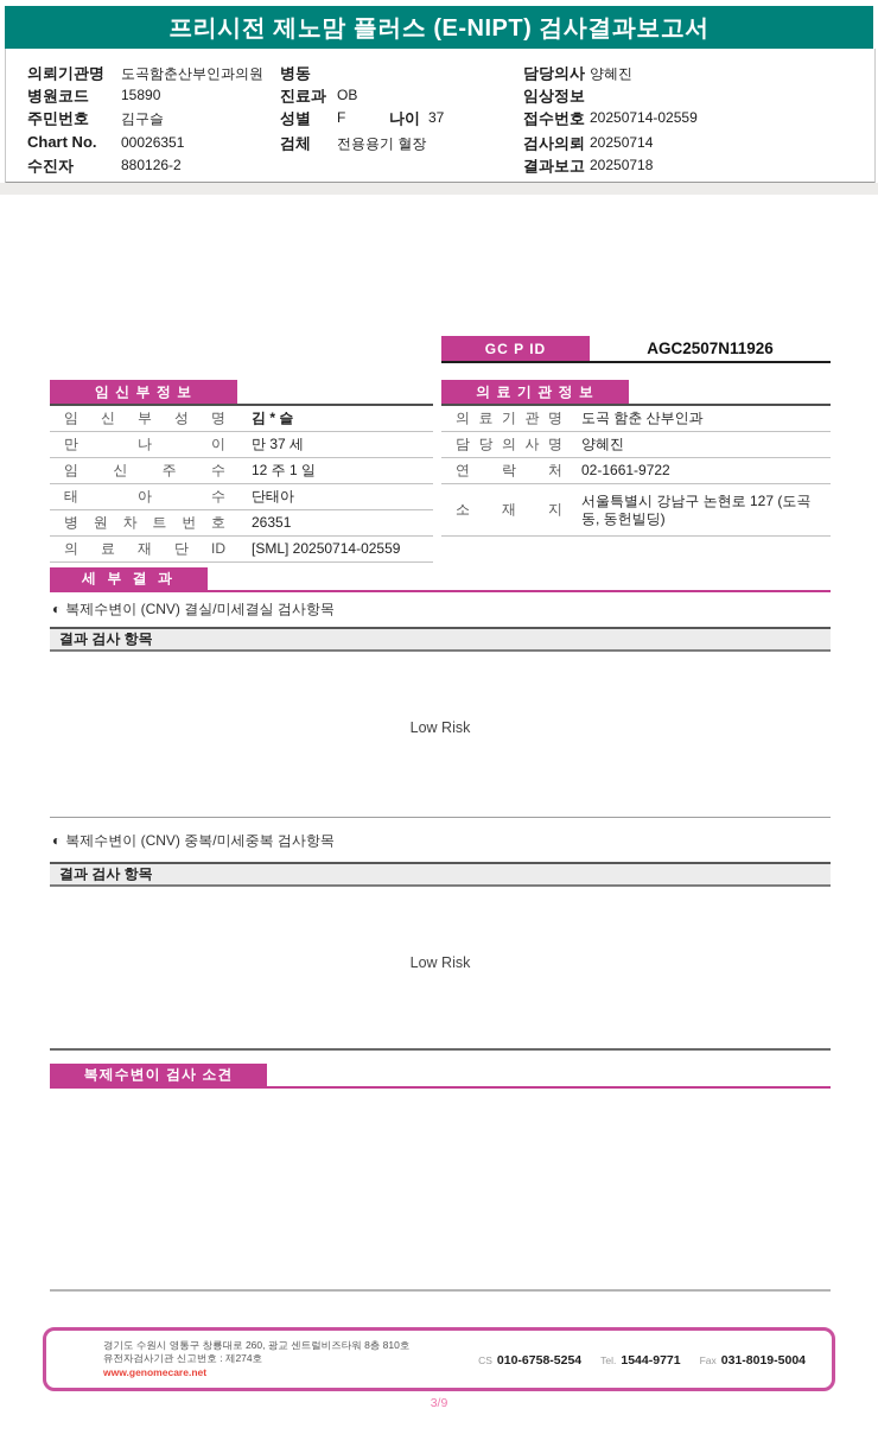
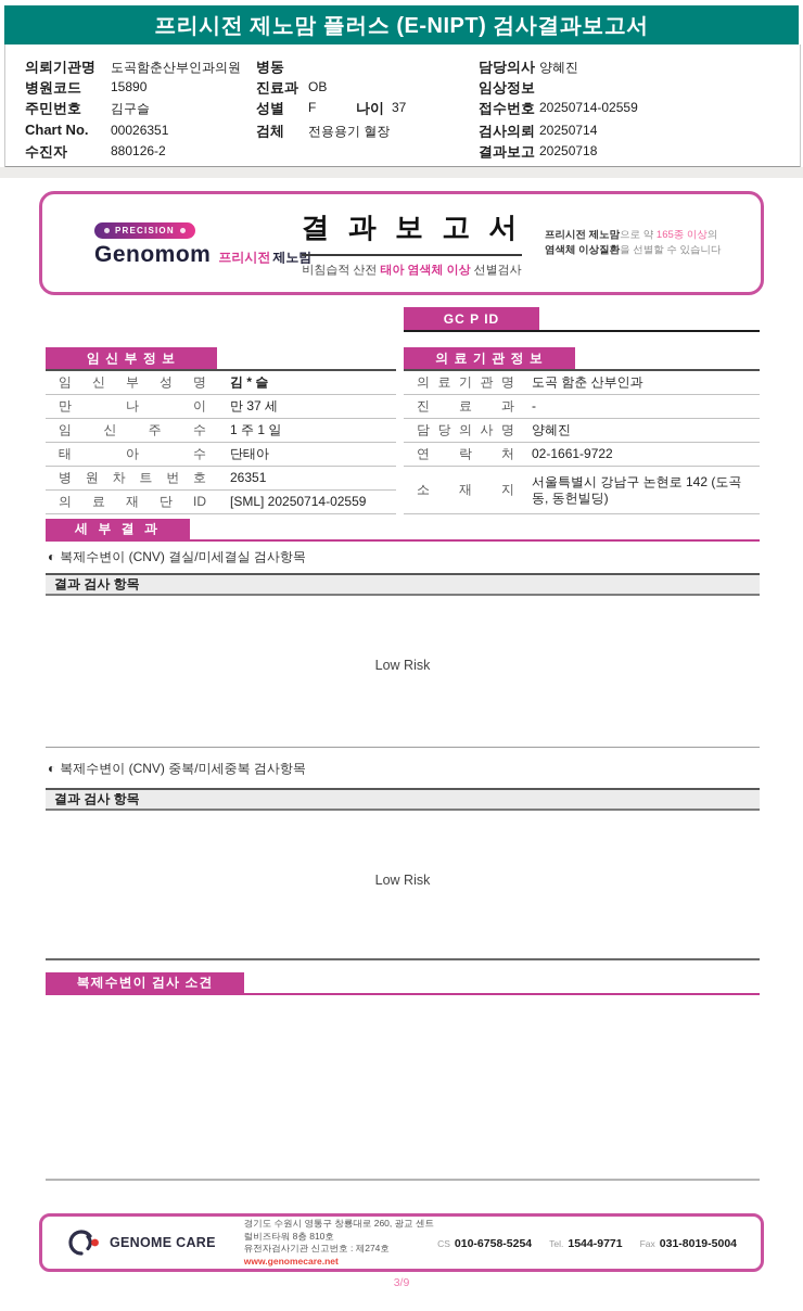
  프리시전 제노맘 플러스 (E-NIPT) 검사결과보고서
  의뢰기관명
  도곡함춘산부인과의원
  병동
  담당의사
  양혜진
  병원코드
  15890
  진료과
  OB
  임상정보
  주민번호
  김구슬
  성별
  F
  나이
  37
  접수번호
  20250714-02559
  Chart No.
  00026351
  검체
  전용용기 혈장
  검사의뢰
  20250714
  수진자
  880126-2
  결과보고
  20250718
+ PRECISION
+ Genomom 프리시전 제노맘
+ 결 과 보 고 서
+ 비침습적 산전 태아 염색체 이상 선별검사
+ 프리시전 제노맘으로 약 165종 이상의
+ 염색체 이상질환을 선별할 수 있습니다
  GC P ID
- AGC2507N11926
  임 신 부 정 보
  임 신 부 성 명
  김 * 슬
  만 나 이
  만 37 세
  임 신 주 수
- 12 주 1 일
+ 1 주 1 일
  태 아 수
  단태아
  병 원 차 트 번 호
  26351
  의 료 재 단 ID
  [SML] 20250714-02559
  의 료 기 관 정 보
  의 료 기 관 명
  도곡 함춘 산부인과
+ 진 료 과
+ -
  담 당 의 사 명
  양혜진
  연 락 처
  02-1661-9722
  소 재 지
- 서울특별시 강남구 논현로 127 (도곡동, 동헌빌딩)
+ 서울특별시 강남구 논현로 142 (도곡동, 동헌빌딩)
  세 부 결 과
  ◐ 복제수변이 (CNV) 결실/미세결실 검사항목
  결과 검사 항목
  Low Risk
  ◐ 복제수변이 (CNV) 중복/미세중복 검사항목
  결과 검사 항목
  Low Risk
  복제수변이 검사 소견
+ GENOME CARE
  경기도 수원시 영통구 창룡대로 260, 광교 센트럴비즈타워 8층 810호
  유전자검사기관 신고번호 : 제274호
  www.genomecare.net
  CS 010-6758-5254
  Tel. 1544-9771
  Fax 031-8019-5004
  3/9
